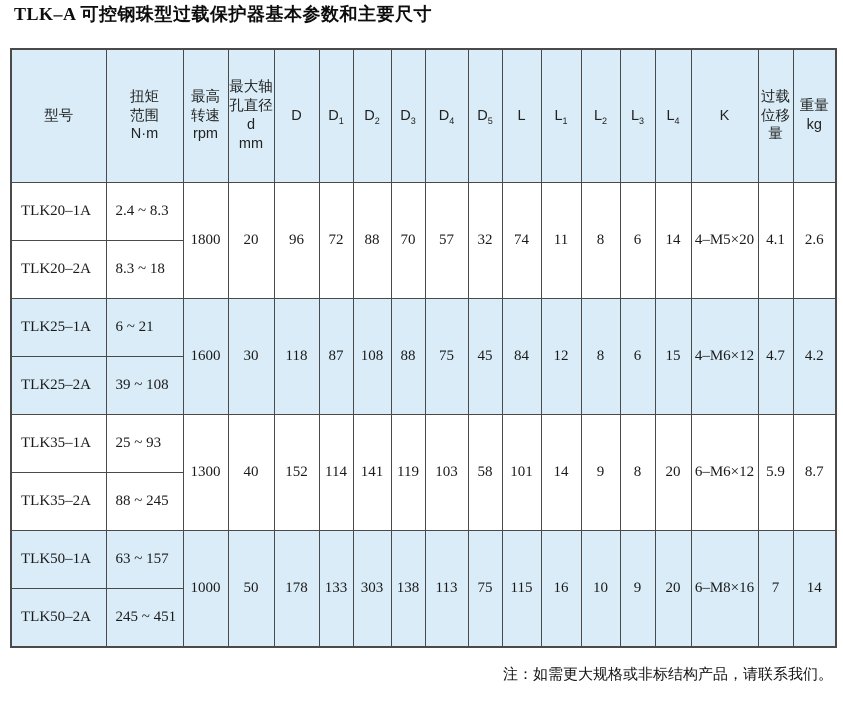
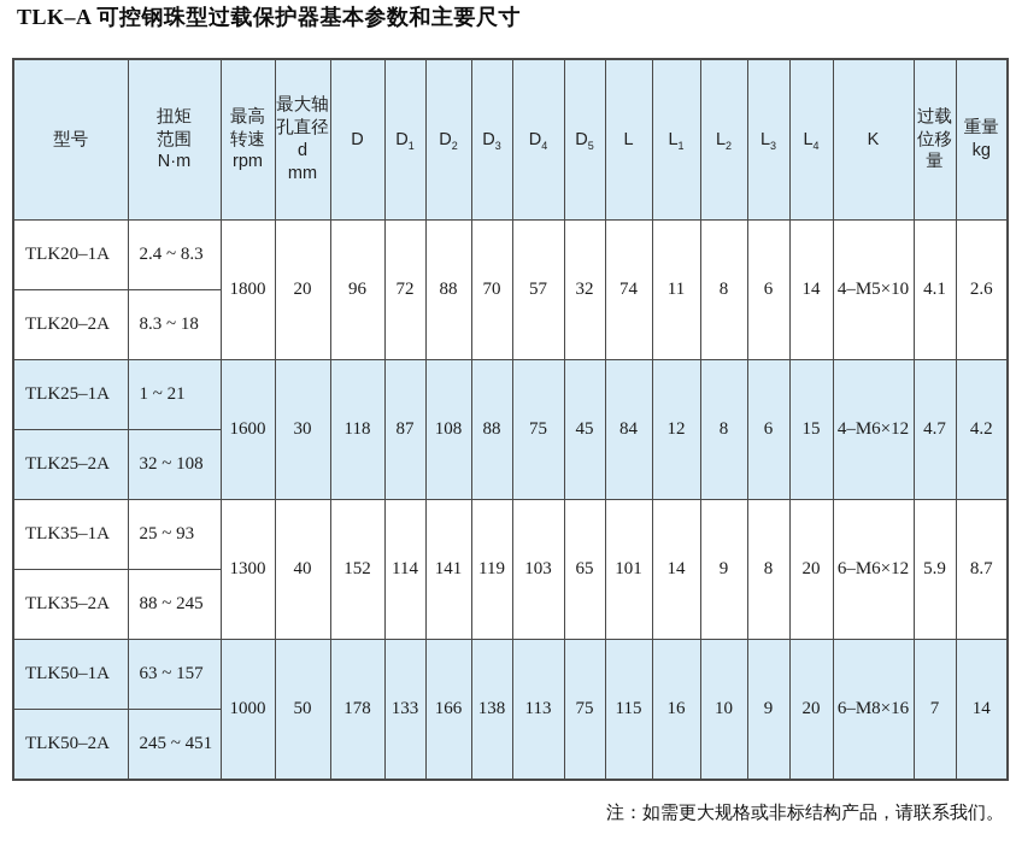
  TLK–A 可控钢珠型过载保护器基本参数和主要尺寸
  型号	扭矩范围N·m	最高转速rpm	最大轴孔直径dmm	D	D1	D2	D3	D4	D5	L	L1	L2	L3	L4	K	过载位移量	重量kg
- TLK20–1A	2.4 ~ 8.3	1800	20	96	72	88	70	57	32	74	11	8	6	14	4–M5×20	4.1	2.6
+ TLK20–1A	2.4 ~ 8.3	1800	20	96	72	88	70	57	32	74	11	8	6	14	4–M5×10	4.1	2.6
  TLK20–2A	8.3 ~ 18
- TLK25–1A	6 ~ 21	1600	30	118	87	108	88	75	45	84	12	8	6	15	4–M6×12	4.7	4.2
+ TLK25–1A	1 ~ 21	1600	30	118	87	108	88	75	45	84	12	8	6	15	4–M6×12	4.7	4.2
- TLK25–2A	39 ~ 108
+ TLK25–2A	32 ~ 108
- TLK35–1A	25 ~ 93	1300	40	152	114	141	119	103	58	101	14	9	8	20	6–M6×12	5.9	8.7
+ TLK35–1A	25 ~ 93	1300	40	152	114	141	119	103	65	101	14	9	8	20	6–M6×12	5.9	8.7
  TLK35–2A	88 ~ 245
- TLK50–1A	63 ~ 157	1000	50	178	133	303	138	113	75	115	16	10	9	20	6–M8×16	7	14
+ TLK50–1A	63 ~ 157	1000	50	178	133	166	138	113	75	115	16	10	9	20	6–M8×16	7	14
  TLK50–2A	245 ~ 451
  注：如需更大规格或非标结构产品，请联系我们。
